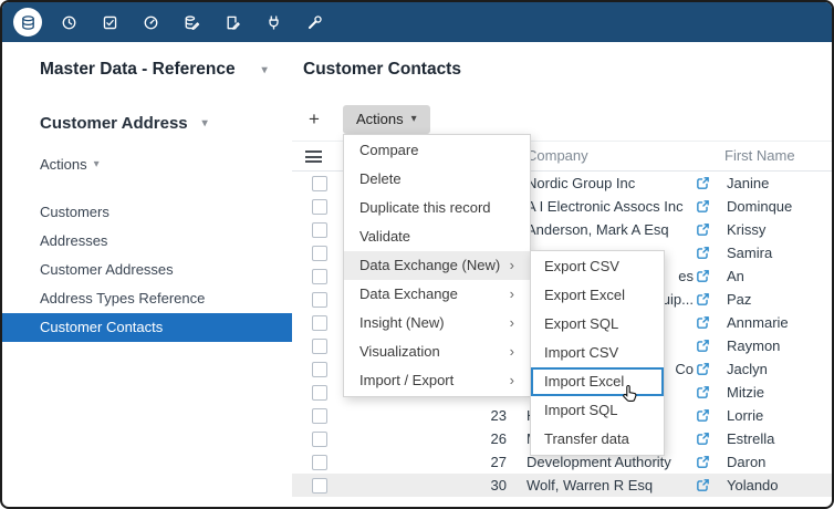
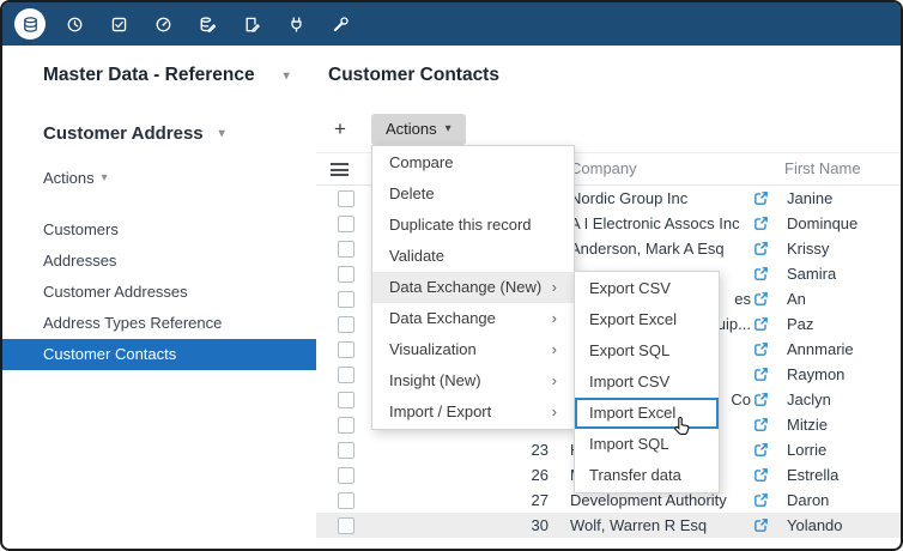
  Master Data - Reference
  ▾
  Customer Contacts
  Customer Address
  ▾
  Actions
  ▾
  Customers
  Addresses
  Customer Addresses
  Address Types Reference
  Customer Contacts
  +
  Actions
  ▾
  Company
  First Name
  Nordic Group Inc
  Janine
  I Electronic Assocs Inc
  Dominque
  Anderson, Mark A Esq
  Krissy
  Samira
  es
  An
  uip...
  Paz
  Annmarie
  Raymon
  Co
  Jaclyn
  Mitzie
  23
  Lorrie
  26
  Estrella
  27
  Development Authority
  Daron
  30
  Wolf, Warren R Esq
  Yolando
  Compare
  Delete
  Duplicate this record
  Validate
  Data Exchange (New)
  ›
  Data Exchange
  ›
- Insight (New)
+ Visualization
  ›
- Visualization
+ Insight (New)
  ›
  Import / Export
  ›
  Export CSV
  Export Excel
  Export SQL
  Import CSV
  Import Excel
  Import SQL
  Transfer data
